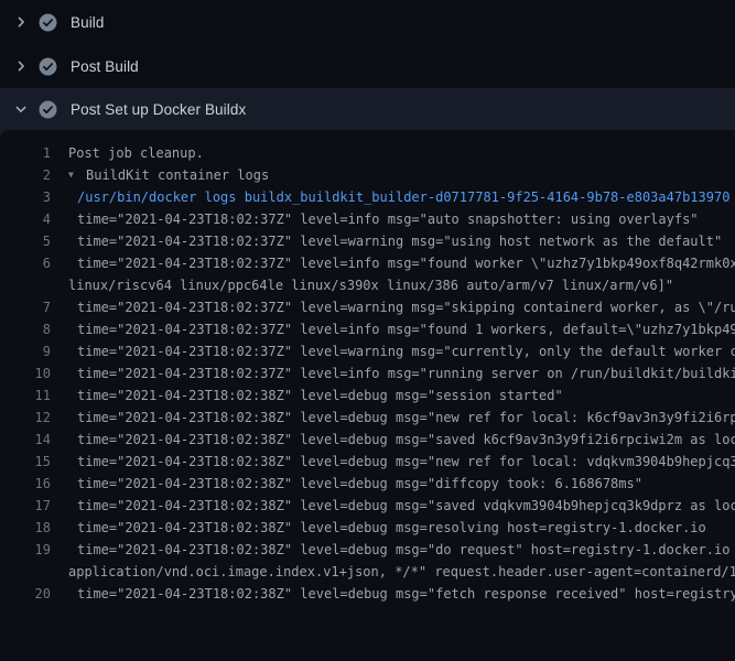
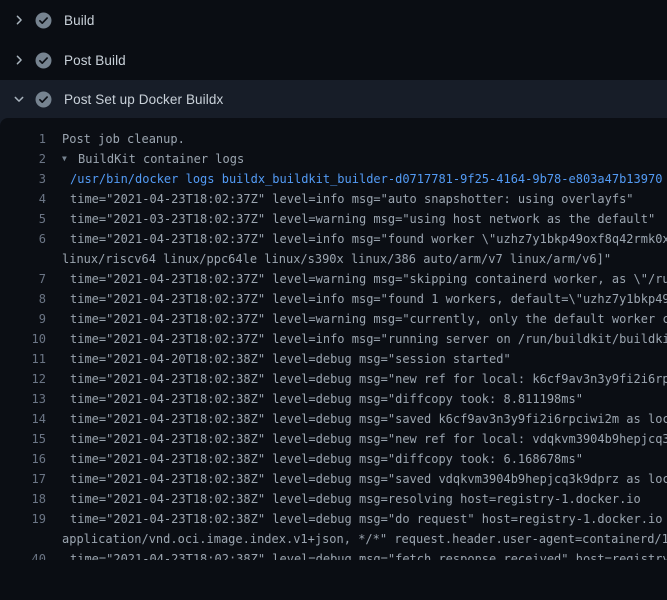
  Build
  Post Build
  Post Set up Docker Buildx
  1
  Post job cleanup.
  2
  ▼
  BuildKit container logs
  3
  /usr/bin/docker logs buildx_buildkit_builder-d0717781-9f25-4164-9b78-e803a47b13970
  4
  time="2021-04-23T18:02:37Z" level=info msg="auto snapshotter: using overlayfs"
  5
- time="2021-04-23T18:02:37Z" level=warning msg="using host network as the default"
+ time="2021-03-23T18:02:37Z" level=warning msg="using host network as the default"
  6
  time="2021-04-23T18:02:37Z" level=info msg="found worker \"uzhz7y1bkp49oxf8q42rmk0x
  linux/riscv64 linux/ppc64le linux/s390x linux/386 auto/arm/v7 linux/arm/v6]"
  7
  time="2021-04-23T18:02:37Z" level=warning msg="skipping containerd worker, as \"/ru
  8
  time="2021-04-23T18:02:37Z" level=info msg="found 1 workers, default=\"uzhz7y1bkp49
  9
  time="2021-04-23T18:02:37Z" level=warning msg="currently, only the default worker c
  10
  time="2021-04-23T18:02:37Z" level=info msg="running server on /run/buildkit/buildki
  11
- time="2021-04-23T18:02:38Z" level=debug msg="session started"
+ time="2021-04-20T18:02:38Z" level=debug msg="session started"
  12
  time="2021-04-23T18:02:38Z" level=debug msg="new ref for local: k6cf9av3n3y9fi2i6rp
+ 13
+ time="2021-04-23T18:02:38Z" level=debug msg="diffcopy took: 8.811198ms"
  14
  time="2021-04-23T18:02:38Z" level=debug msg="saved k6cf9av3n3y9fi2i6rpciwi2m as loc
  15
  time="2021-04-23T18:02:38Z" level=debug msg="new ref for local: vdqkvm3904b9hepjcq3
  16
  time="2021-04-23T18:02:38Z" level=debug msg="diffcopy took: 6.168678ms"
  17
  time="2021-04-23T18:02:38Z" level=debug msg="saved vdqkvm3904b9hepjcq3k9dprz as loc
  18
  time="2021-04-23T18:02:38Z" level=debug msg=resolving host=registry-1.docker.io
  19
  time="2021-04-23T18:02:38Z" level=debug msg="do request" host=registry-1.docker.io
  application/vnd.oci.image.index.v1+json, */*" request.header.user-agent=containerd/1
- 20
+ 40
  time="2021-04-23T18:02:38Z" level=debug msg="fetch response received" host=registry
